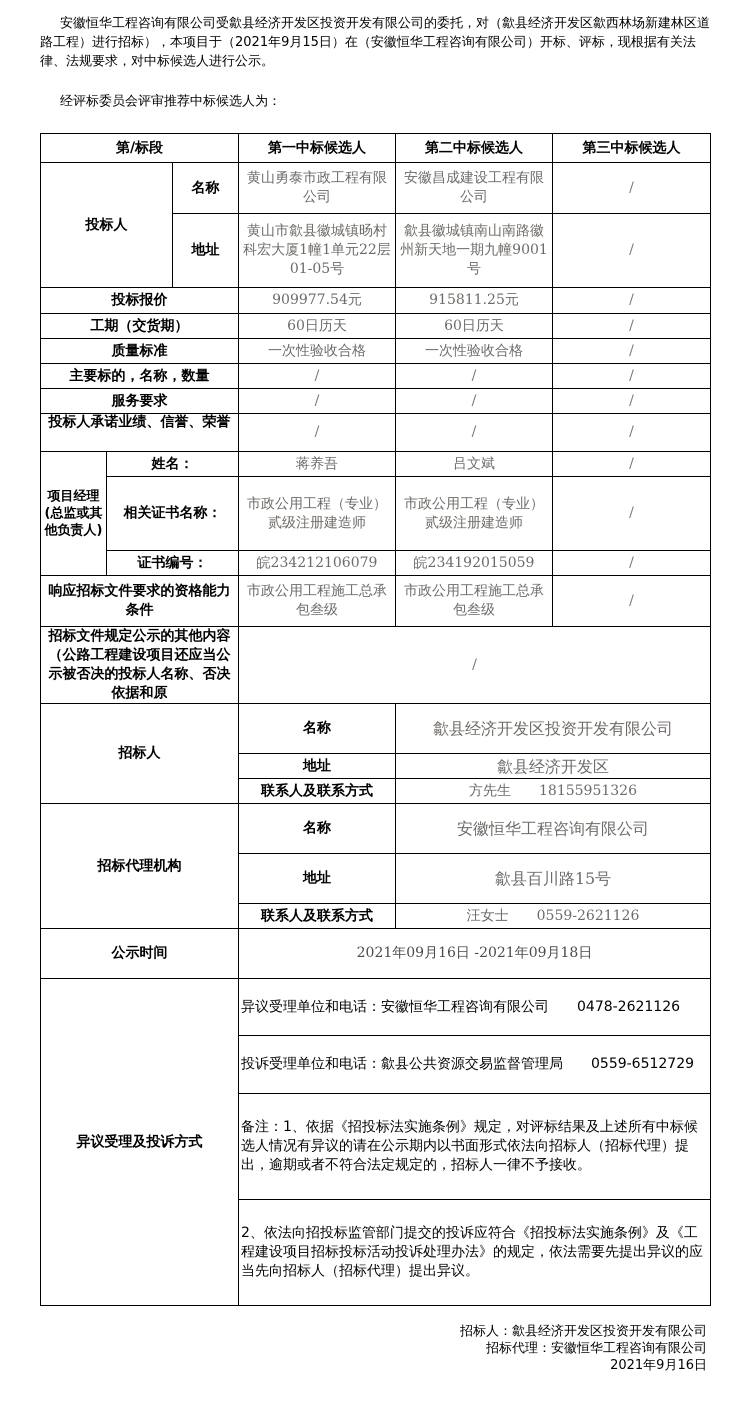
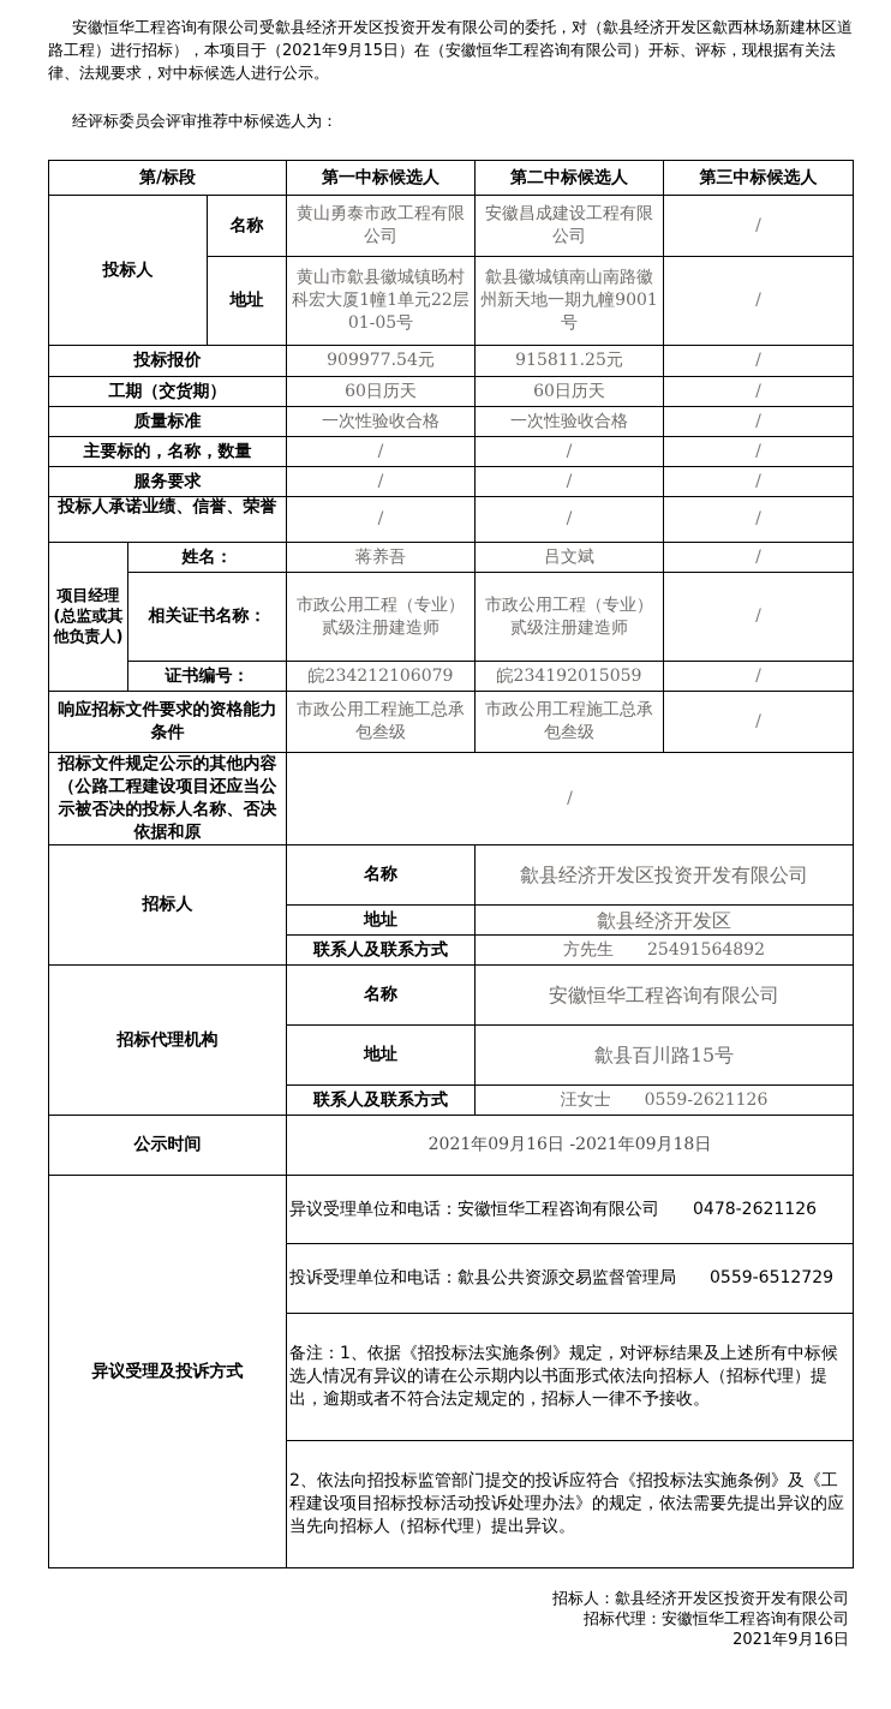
  安徽恒华工程咨询有限公司受歙县经济开发区投资开发有限公司的委托，对（歙县经济开发区歙西林场新建林区道路工程）进行招标），本项目于（2021年9月15日）在（安徽恒华工程咨询有限公司）开标、评标，现根据有关法律、法规要求，对中标候选人进行公示。
  经评标委员会评审推荐中标候选人为：
  第/标段	第一中标候选人	第二中标候选人	第三中标候选人
  投标人	名称	黄山勇泰市政工程有限公司	安徽昌成建设工程有限公司	/
  地址	黄山市歙县徽城镇旸村科宏大厦1幢1单元22层01-05号	歙县徽城镇南山南路徽州新天地一期九幢9001号	/
  投标报价	909977.54元	915811.25元	/
  工期（交货期）	60日历天	60日历天	/
  质量标准	一次性验收合格	一次性验收合格	/
  主要标的，名称，数量	/	/	/
  服务要求	/	/	/
  投标人承诺业绩、信誉、荣誉	/	/	/
  项目经理(总监或其他负责人)	姓名：	蒋养吾	吕文斌	/
  相关证书名称：	市政公用工程（专业）贰级注册建造师	市政公用工程（专业）贰级注册建造师	/
  证书编号：	皖234212106079	皖234192015059	/
  响应招标文件要求的资格能力条件	市政公用工程施工总承包叁级	市政公用工程施工总承包叁级	/
  招标文件规定公示的其他内容（公路工程建设项目还应当公示被否决的投标人名称、否决依据和原	/
  招标人	名称	歙县经济开发区投资开发有限公司
  地址	歙县经济开发区
- 联系人及联系方式	方先生 18155951326
+ 联系人及联系方式	方先生 25491564892
  招标代理机构	名称	安徽恒华工程咨询有限公司
  地址	歙县百川路15号
  联系人及联系方式	汪女士 0559-2621126
  公示时间	2021年09月16日 -2021年09月18日
  异议受理及投诉方式	异议受理单位和电话：安徽恒华工程咨询有限公司 0478-2621126
  投诉受理单位和电话：歙县公共资源交易监督管理局 0559-6512729
  备注：1、依据《招投标法实施条例》规定，对评标结果及上述所有中标候选人情况有异议的请在公示期内以书面形式依法向招标人（招标代理）提出，逾期或者不符合法定规定的，招标人一律不予接收。
  2、依法向招投标监管部门提交的投诉应符合《招投标法实施条例》及《工程建设项目招标投标活动投诉处理办法》的规定，依法需要先提出异议的应当先向招标人（招标代理）提出异议。
  招标人：歙县经济开发区投资开发有限公司
  招标代理：安徽恒华工程咨询有限公司
  2021年9月16日
